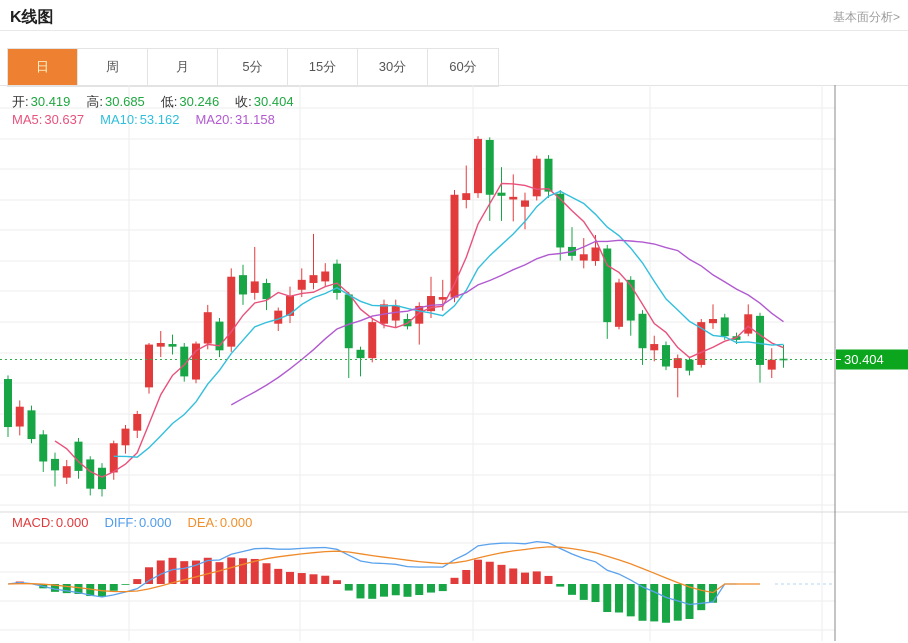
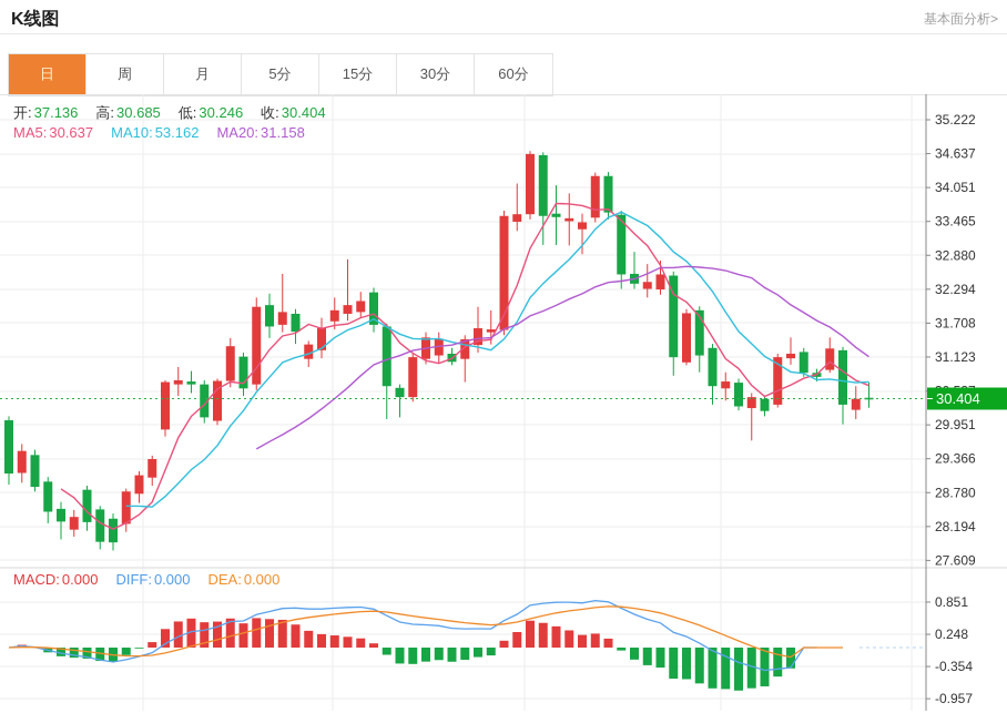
  K线图
  基本面分析>
  日
  周
  月
  5分
  15分
  30分
  60分
- 开: 30.419 高: 30.685 低: 30.246 收: 30.404
+ 开: 37.136 高: 30.685 低: 30.246 收: 30.404
  MA5: 30.637 MA10: 53.162 MA20: 31.158
  MACD: 0.000 DIFF: 0.000 DEA: 0.000
+ 35.222
+ 34.637
+ 34.051
+ 33.465
+ 32.880
+ 32.294
+ 31.708
+ 31.123
+ 29.951
+ 29.366
+ 28.780
+ 28.194
+ 27.609
+ 0.851
+ 0.248
+ -0.354
+ -0.957
  30.404
